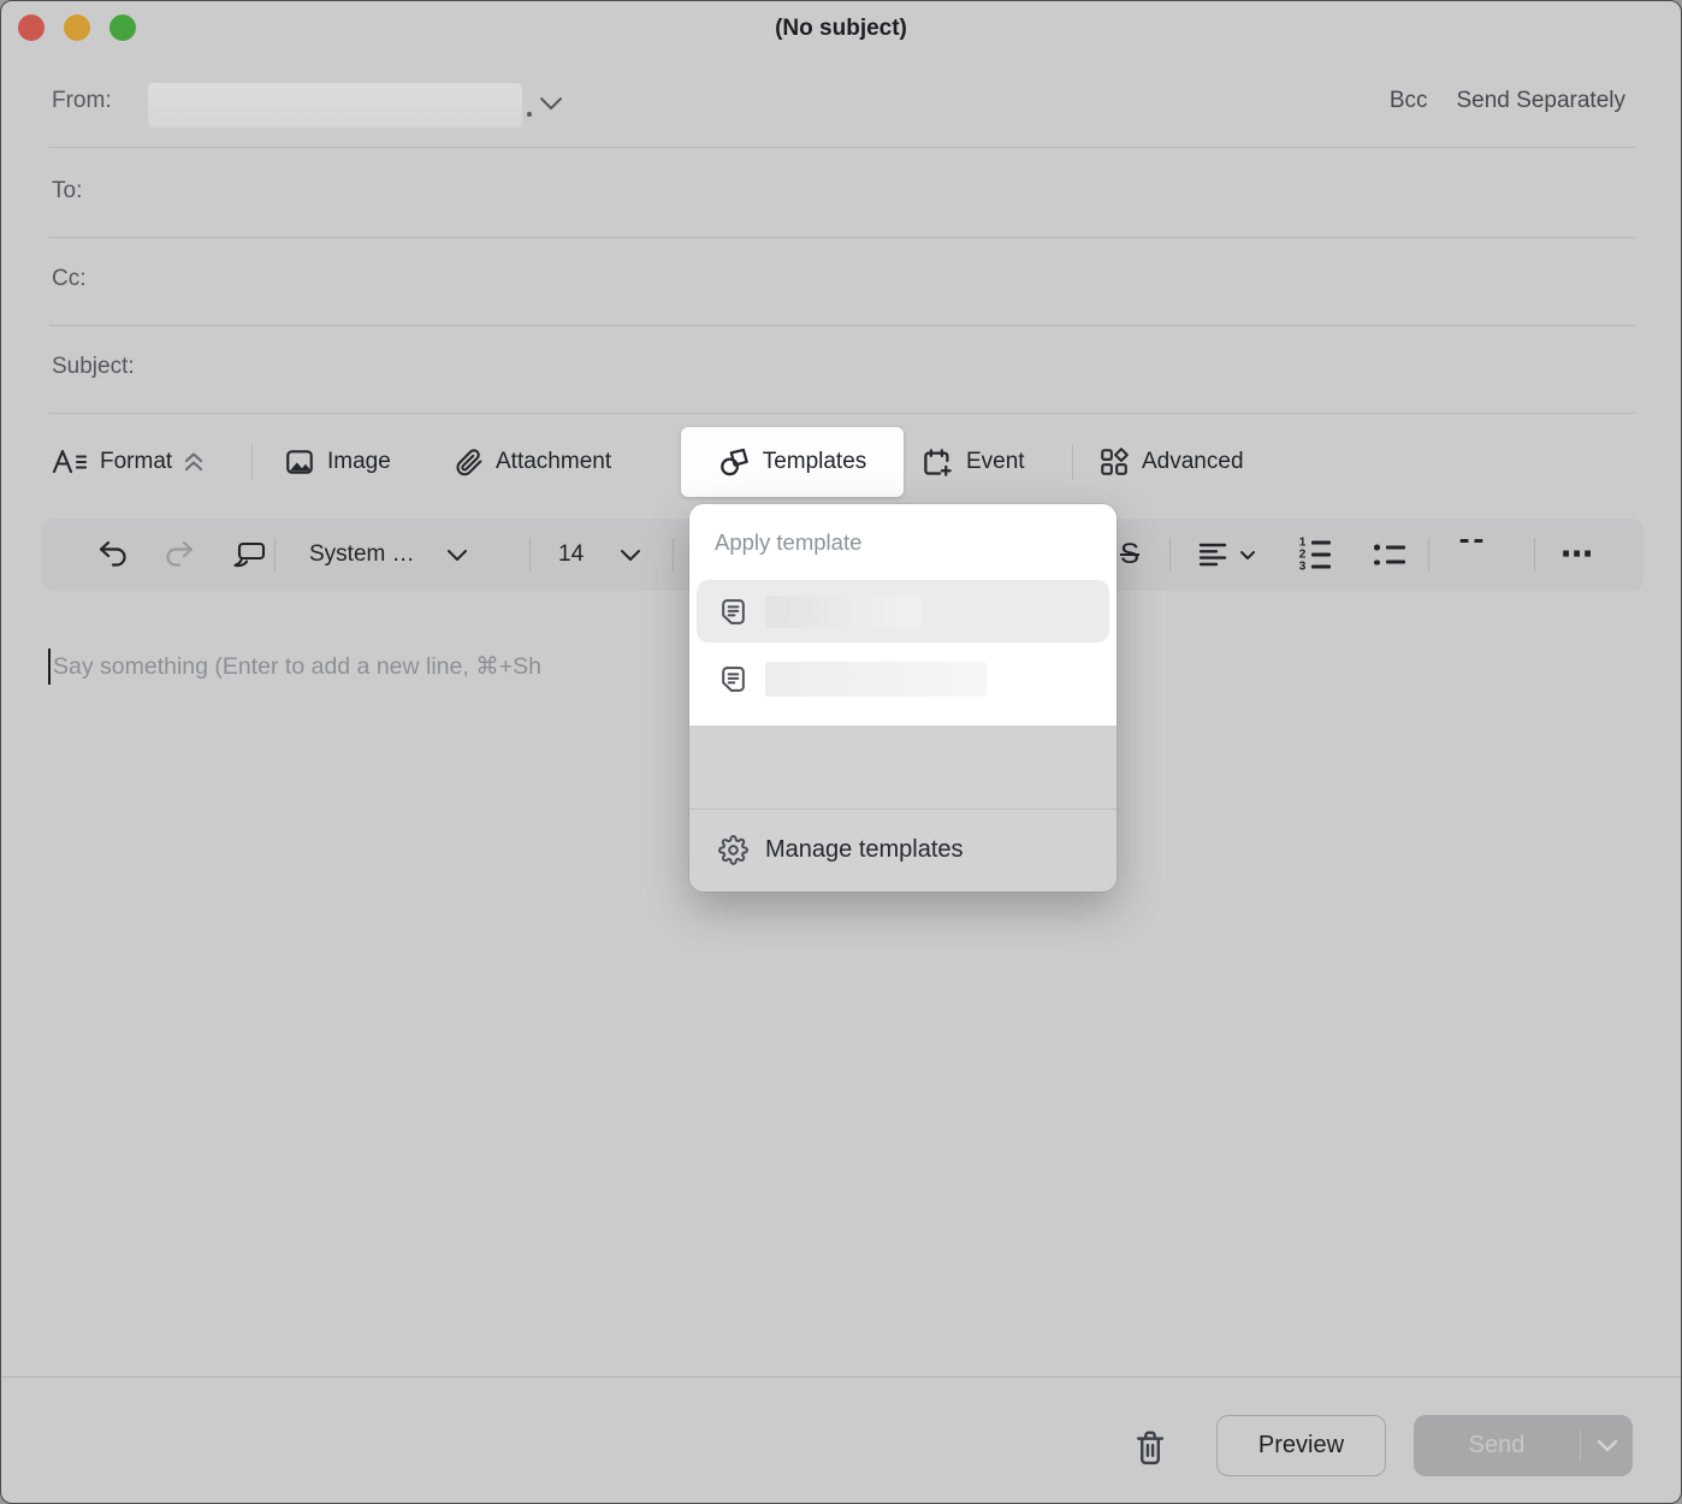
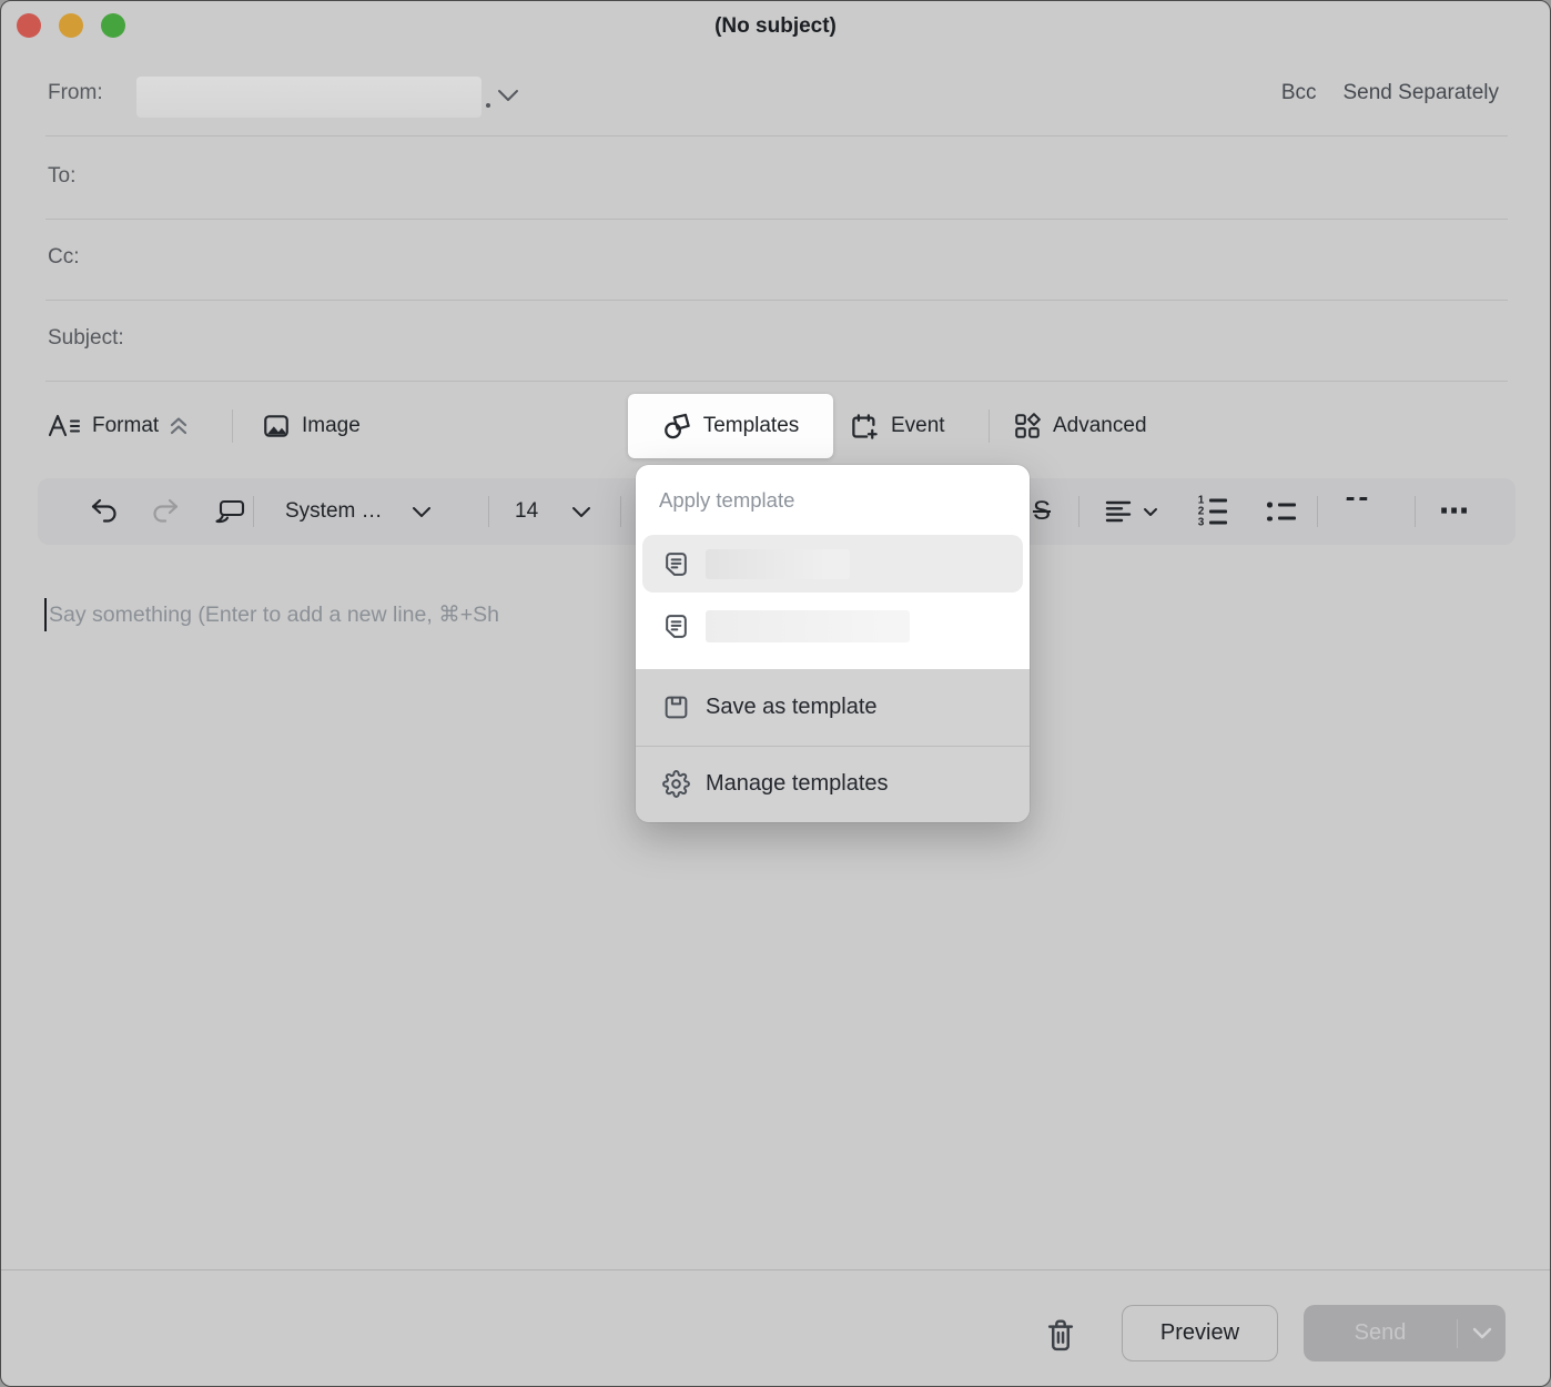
  (No subject)
  From:
  Bcc
  Send Separately
  To:
  Cc:
  Subject:
  Format
  Image
- Attachment
  Templates
  Event
  Advanced
  System …
  14
  S
  1
  2
  3
  “
  ⋯
  Say something (Enter to add a new line, ⌘+Sh
  Apply template
+ Save as template
  Manage templates
  Preview
  Send
